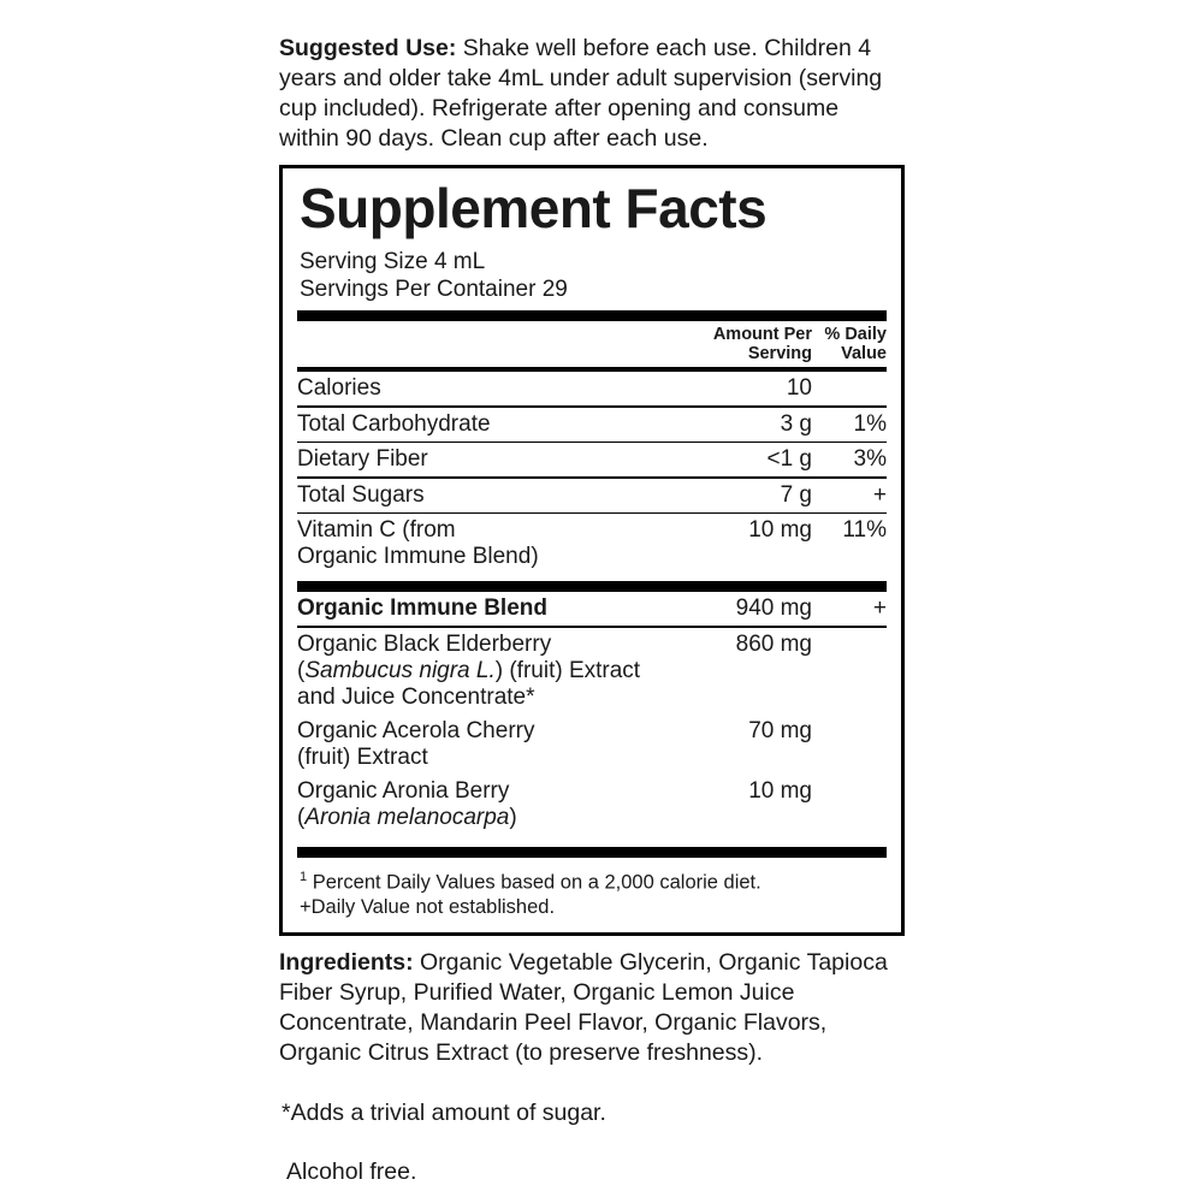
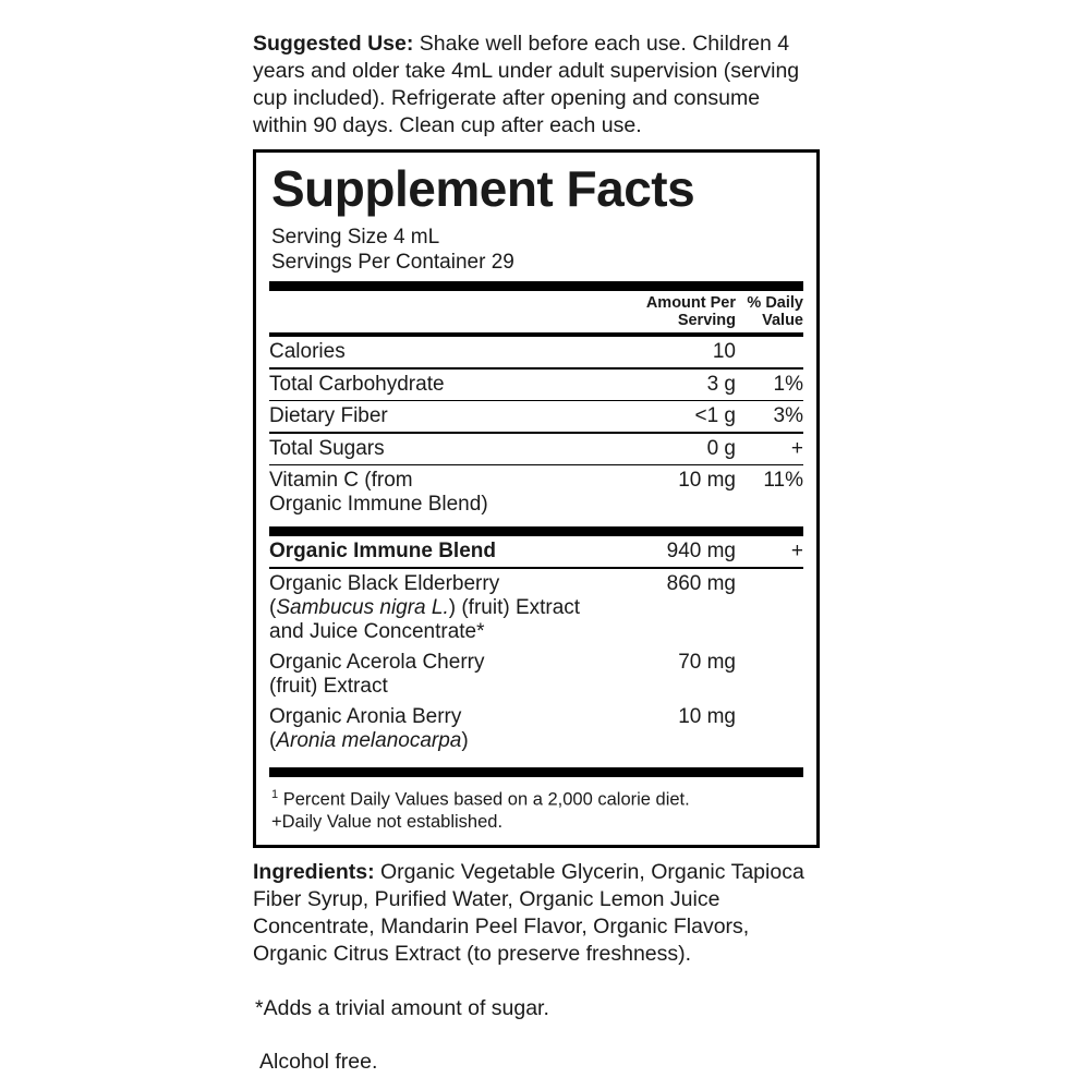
  Suggested Use: Shake well before each use. Children 4 years and older take 4mL under adult supervision (serving cup included). Refrigerate after opening and consume within 90 days. Clean cup after each use.
  Supplement Facts
  Serving Size 4 mL
  Servings Per Container 29
  	Amount Per Serving	% Daily Value
  Calories	10
  Total Carbohydrate	3 g	1%
  Dietary Fiber	<1 g	3%
- Total Sugars	7 g	+
+ Total Sugars	0 g	+
  Vitamin C (from Organic Immune Blend)	10 mg	11%
  Organic Immune Blend	940 mg	+
  Organic Black Elderberry (Sambucus nigra L.) (fruit) Extract and Juice Concentrate*	860 mg
  Organic Acerola Cherry (fruit) Extract	70 mg
  Organic Aronia Berry (Aronia melanocarpa)	10 mg
  1 Percent Daily Values based on a 2,000 calorie diet.
  +Daily Value not established.
  Ingredients: Organic Vegetable Glycerin, Organic Tapioca Fiber Syrup, Purified Water, Organic Lemon Juice Concentrate, Mandarin Peel Flavor, Organic Flavors, Organic Citrus Extract (to preserve freshness).
  *Adds a trivial amount of sugar.
  Alcohol free.
